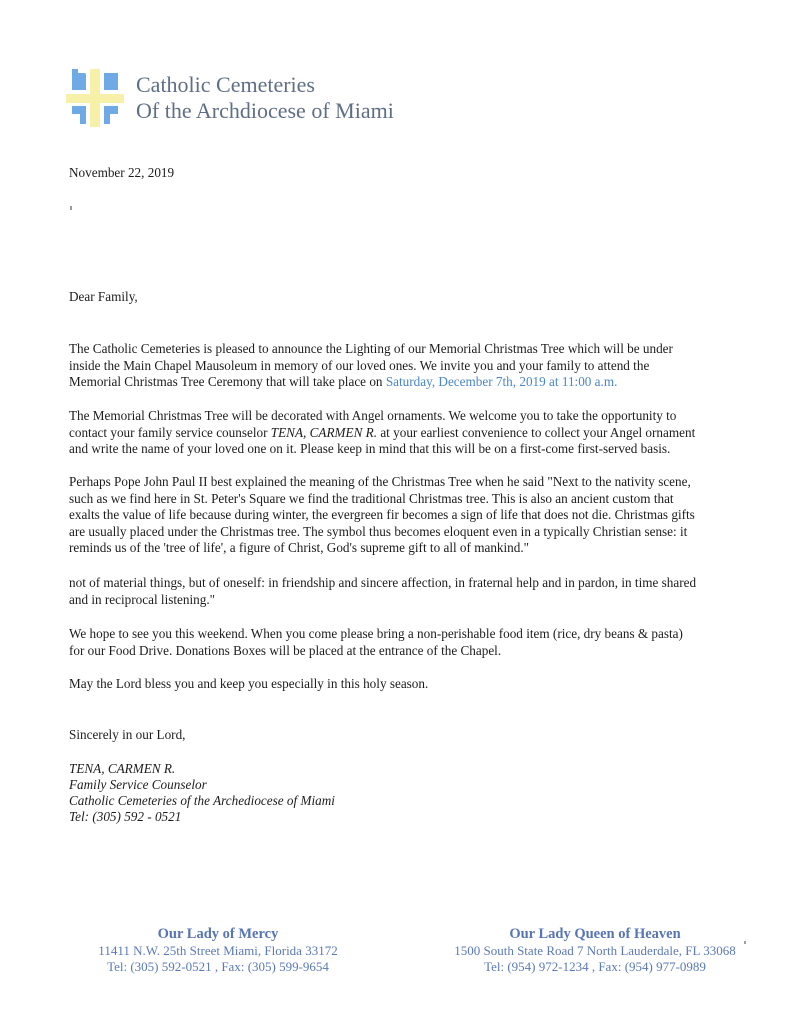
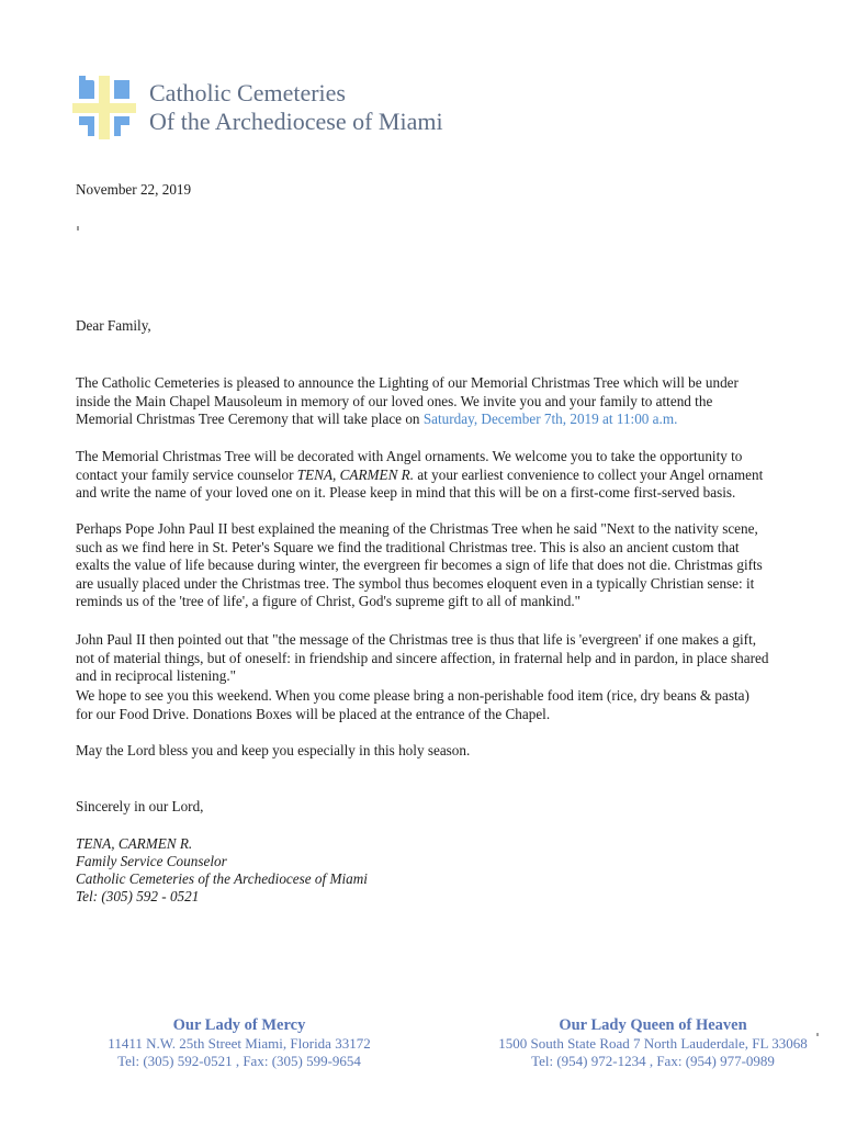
  Catholic Cemeteries
- Of the Archdiocese of Miami
+ Of the Archediocese of Miami
  November 22, 2019
  Dear Family,
  The Catholic Cemeteries is pleased to announce the Lighting of our Memorial Christmas Tree which will be under
  inside the Main Chapel Mausoleum in memory of our loved ones. We invite you and your family to attend the
  Memorial Christmas Tree Ceremony that will take place on Saturday, December 7th, 2019 at 11:00 a.m.
  The Memorial Christmas Tree will be decorated with Angel ornaments. We welcome you to take the opportunity to
  contact your family service counselor TENA, CARMEN R. at your earliest convenience to collect your Angel ornament
  and write the name of your loved one on it. Please keep in mind that this will be on a first-come first-served basis.
  Perhaps Pope John Paul II best explained the meaning of the Christmas Tree when he said "Next to the nativity scene,
  such as we find here in St. Peter's Square we find the traditional Christmas tree. This is also an ancient custom that
  exalts the value of life because during winter, the evergreen fir becomes a sign of life that does not die. Christmas gifts
  are usually placed under the Christmas tree. The symbol thus becomes eloquent even in a typically Christian sense: it
  reminds us of the 'tree of life', a figure of Christ, God's supreme gift to all of mankind."
+ John Paul II then pointed out that "the message of the Christmas tree is thus that life is 'evergreen' if one makes a gift,
- not of material things, but of oneself: in friendship and sincere affection, in fraternal help and in pardon, in time shared
+ not of material things, but of oneself: in friendship and sincere affection, in fraternal help and in pardon, in place shared
  and in reciprocal listening."
  We hope to see you this weekend. When you come please bring a non-perishable food item (rice, dry beans & pasta)
  for our Food Drive. Donations Boxes will be placed at the entrance of the Chapel.
  May the Lord bless you and keep you especially in this holy season.
  Sincerely in our Lord,
  TENA, CARMEN R.
  Family Service Counselor
  Catholic Cemeteries of the Archediocese of Miami
  Tel: (305) 592 - 0521
  Our Lady of Mercy
  11411 N.W. 25th Street Miami, Florida 33172
  Tel: (305) 592-0521 , Fax: (305) 599-9654
  Our Lady Queen of Heaven
  1500 South State Road 7 North Lauderdale, FL 33068
  Tel: (954) 972-1234 , Fax: (954) 977-0989
